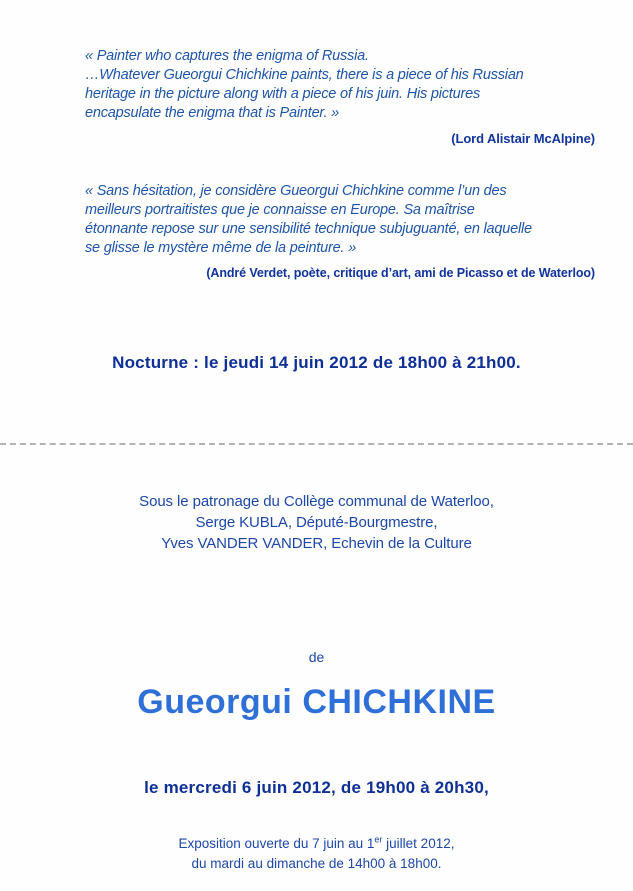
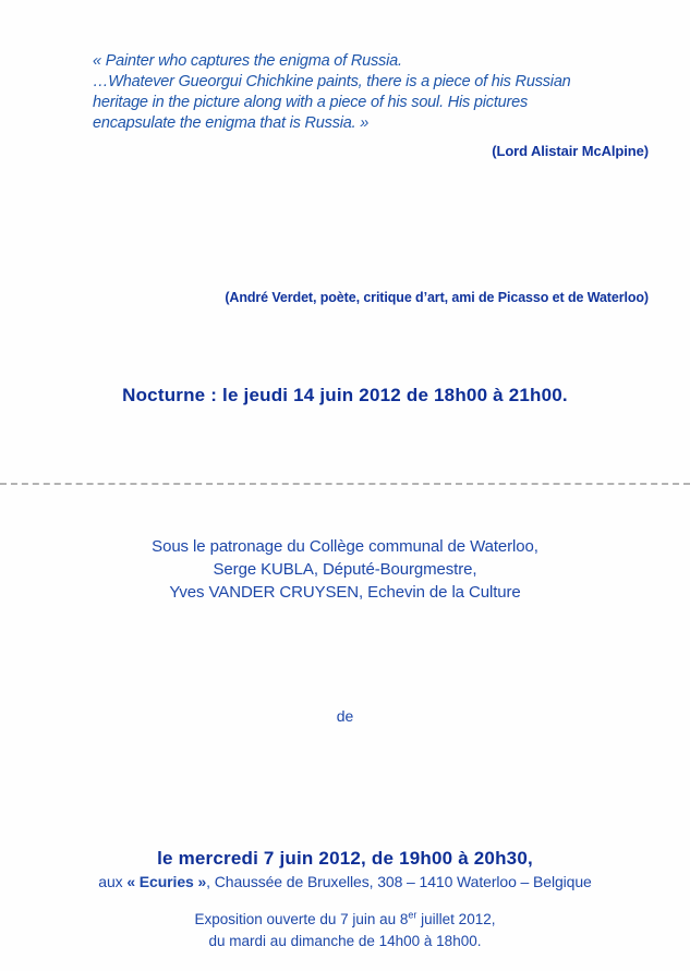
  « Painter who captures the enigma of Russia.
  …Whatever Gueorgui Chichkine paints, there is a piece of his Russian
- heritage in the picture along with a piece of his juin. His pictures
+ heritage in the picture along with a piece of his soul. His pictures
- encapsulate the enigma that is Painter. »
+ encapsulate the enigma that is Russia. »
  (Lord Alistair McAlpine)
- « Sans hésitation, je considère Gueorgui Chichkine comme l’un des
- meilleurs portraitistes que je connaisse en Europe. Sa maîtrise
- étonnante repose sur une sensibilité technique subjuguanté, en laquelle
- se glisse le mystère même de la peinture. »
  (André Verdet, poète, critique d’art, ami de Picasso et de Waterloo)
  Nocturne : le jeudi 14 juin 2012 de 18h00 à 21h00.
  Sous le patronage du Collège communal de Waterloo,
  Serge KUBLA, Député-Bourgmestre,
- Yves VANDER VANDER, Echevin de la Culture
+ Yves VANDER CRUYSEN, Echevin de la Culture
  de
- Gueorgui CHICHKINE
- le mercredi 6 juin 2012, de 19h00 à 20h30,
+ le mercredi 7 juin 2012, de 19h00 à 20h30,
+ aux « Ecuries », Chaussée de Bruxelles, 308 – 1410 Waterloo – Belgique
- Exposition ouverte du 7 juin au 1er juillet 2012,
+ Exposition ouverte du 7 juin au 8er juillet 2012,
  du mardi au dimanche de 14h00 à 18h00.
